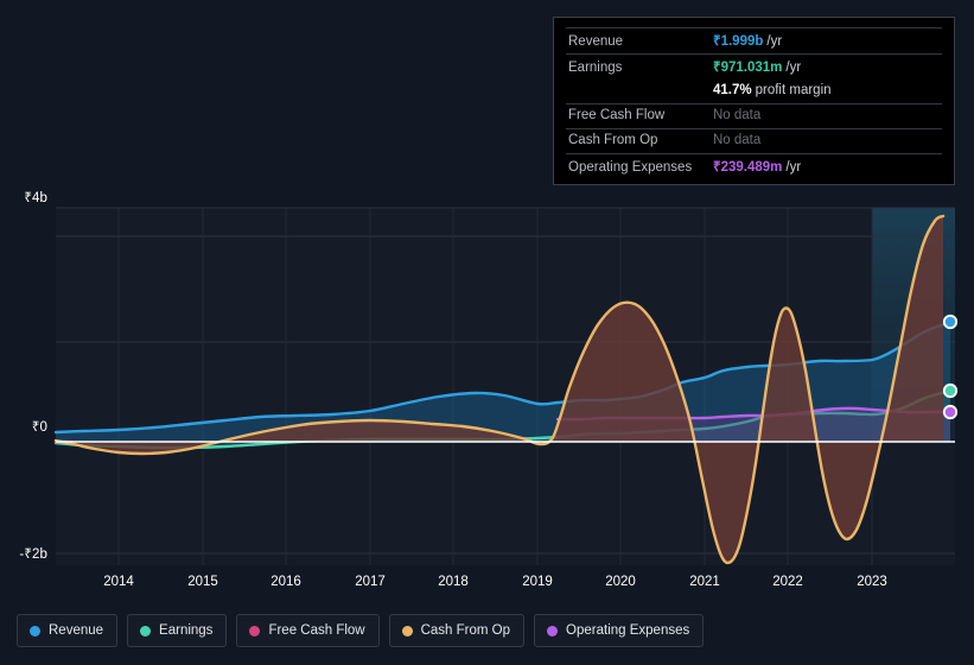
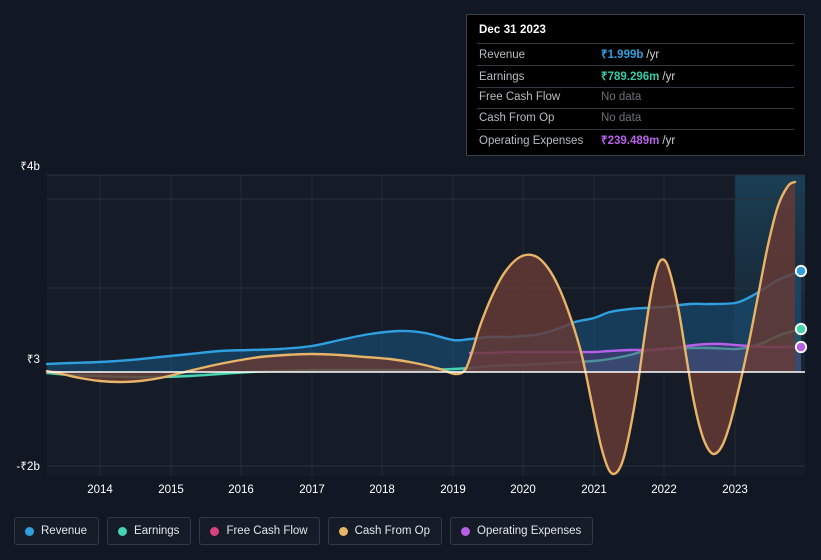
  ₹4b
- ₹0
+ ₹3
  -₹2b
  2014
  2015
  2016
  2017
  2018
  2019
  2020
  2021
  2022
  2023
+ Dec 31 2023
  Revenue
  ₹1.999b /yr
  Earnings
- ₹971.031m /yr
+ ₹789.296m /yr
- 41.7% profit margin
  Free Cash Flow
  No data
  Cash From Op
  No data
  Operating Expenses
  ₹239.489m /yr
  Revenue
  Earnings
  Free Cash Flow
  Cash From Op
  Operating Expenses
